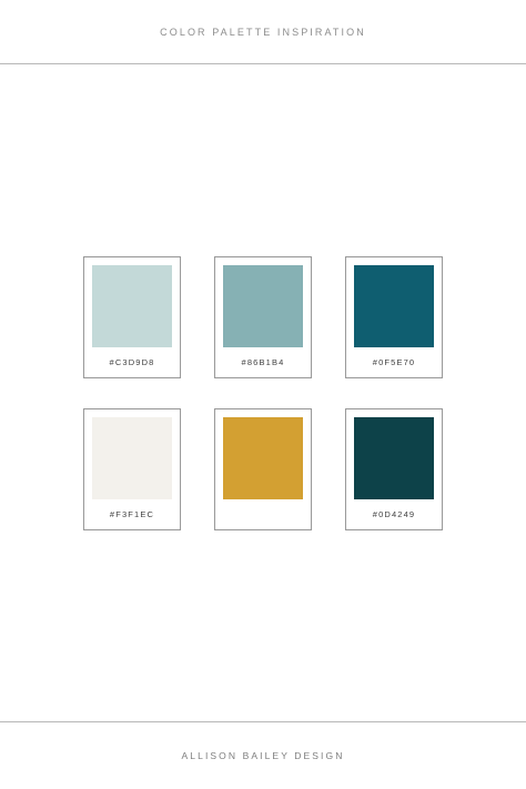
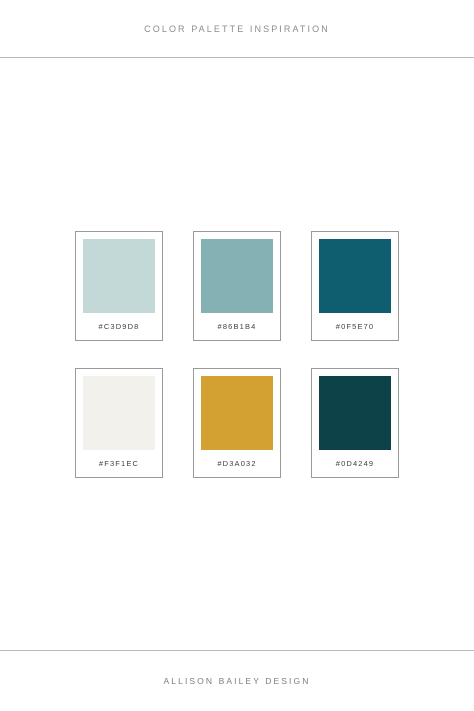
  COLOR PALETTE INSPIRATION
  #C3D9D8
  #86B1B4
  #0F5E70
  #F3F1EC
+ #D3A032
  #0D4249
  ALLISON BAILEY DESIGN
